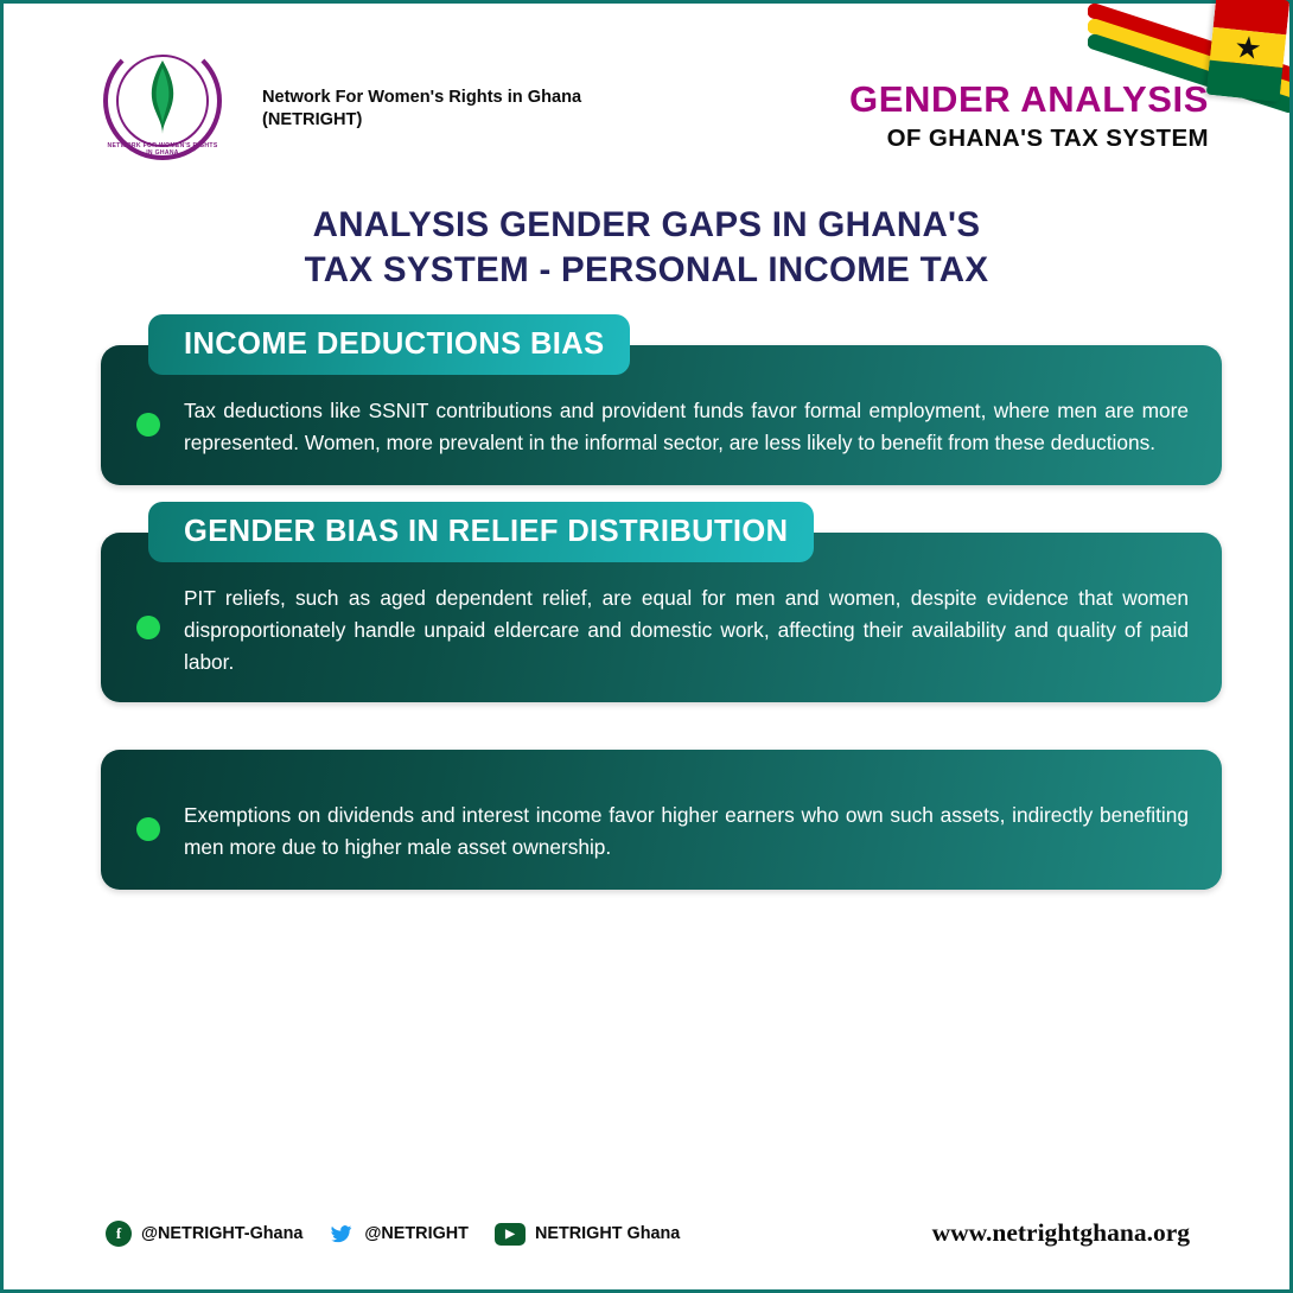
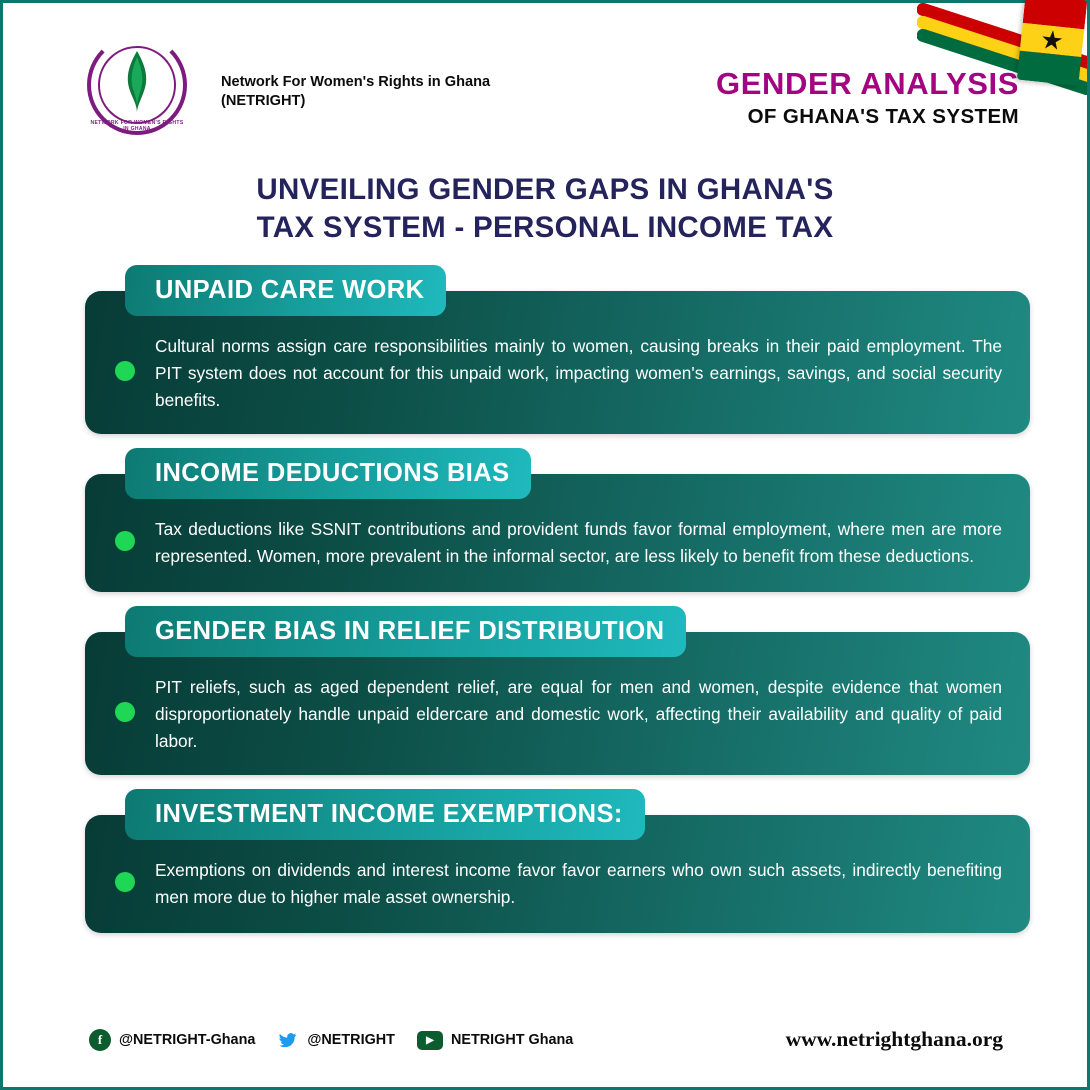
  Network For Women's Rights in Ghana
  (NETRIGHT)
  GENDER ANALYSIS
  OF GHANA'S TAX SYSTEM
- ANALYSIS GENDER GAPS IN GHANA'S
+ UNVEILING GENDER GAPS IN GHANA'S
  TAX SYSTEM - PERSONAL INCOME TAX
+ UNPAID CARE WORK
+ Cultural norms assign care responsibilities mainly to women, causing breaks in their paid employment. The PIT system does not account for this unpaid work, impacting women's earnings, savings, and social security benefits.
  INCOME DEDUCTIONS BIAS
  Tax deductions like SSNIT contributions and provident funds favor formal employment, where men are more represented. Women, more prevalent in the informal sector, are less likely to benefit from these deductions.
  GENDER BIAS IN RELIEF DISTRIBUTION
  PIT reliefs, such as aged dependent relief, are equal for men and women, despite evidence that women disproportionately handle unpaid eldercare and domestic work, affecting their availability and quality of paid labor.
+ INVESTMENT INCOME EXEMPTIONS:
- Exemptions on dividends and interest income favor higher earners who own such assets, indirectly benefiting men more due to higher male asset ownership.
+ Exemptions on dividends and interest income favor favor earners who own such assets, indirectly benefiting men more due to higher male asset ownership.
  f
  @NETRIGHT-Ghana
  @NETRIGHT
  ▶
  NETRIGHT Ghana
  www.netrightghana.org
